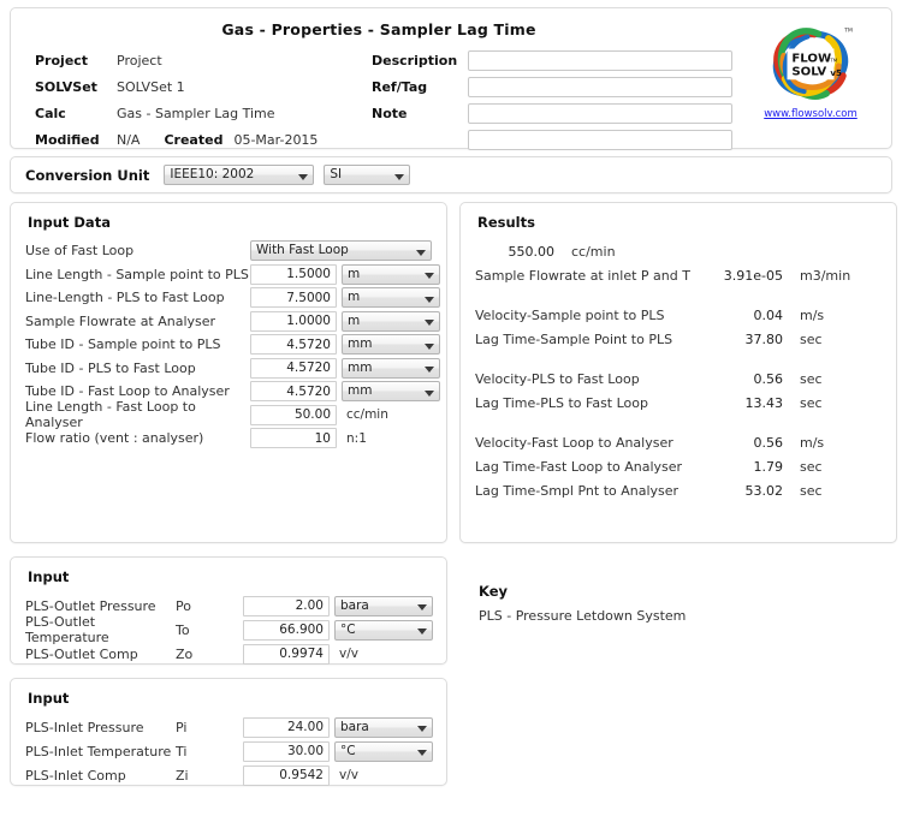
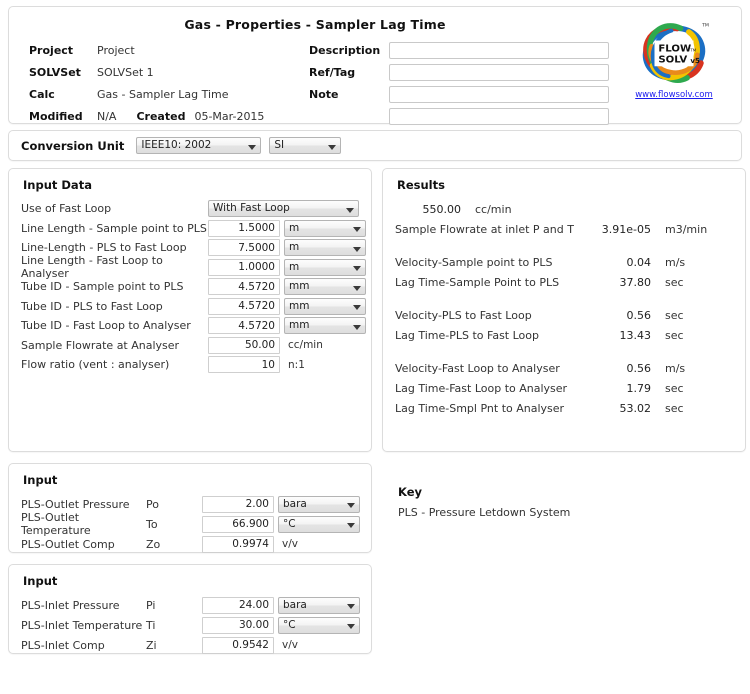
  Gas - Properties - Sampler Lag Time
  Project
  Project
  SOLVSet
  SOLVSet 1
  Calc
  Gas - Sampler Lag Time
  Modified
  N/A
  Created
  05-Mar-2015
  Description
  Ref/Tag
  Note
  FLOW
  SOLV
  v5
  www.flowsolv.com
  Conversion Unit
  IEEE10: 2002
  SI
  Input Data
  Use of Fast Loop
  With Fast Loop
  Line Length - Sample point to PLS
  1.5000
  m
  Line-Length - PLS to Fast Loop
  7.5000
  m
- Sample Flowrate at Analyser
+ Line Length - Fast Loop to Analyser
  1.0000
  m
  Tube ID - Sample point to PLS
  4.5720
  mm
  Tube ID - PLS to Fast Loop
  4.5720
  mm
  Tube ID - Fast Loop to Analyser
  4.5720
  mm
- Line Length - Fast Loop to Analyser
+ Sample Flowrate at Analyser
  50.00
  cc/min
  Flow ratio (vent : analyser)
  10
  n:1
  Input
  PLS-Outlet Pressure
  Po
  2.00
  bara
  PLS-Outlet Temperature
  To
  66.900
  °C
  PLS-Outlet Comp
  Zo
  0.9974
  v/v
  Input
  PLS-Inlet Pressure
  Pi
  24.00
  bara
  PLS-Inlet Temperature
  Ti
  30.00
  °C
  PLS-Inlet Comp
  Zi
  0.9542
  v/v
  Results
  550.00
  cc/min
  Sample Flowrate at inlet P and T
  3.91e-05
  m3/min
  Velocity-Sample point to PLS
  0.04
  m/s
  Lag Time-Sample Point to PLS
  37.80
  sec
  Velocity-PLS to Fast Loop
  0.56
  sec
  Lag Time-PLS to Fast Loop
  13.43
  sec
  Velocity-Fast Loop to Analyser
  0.56
  m/s
  Lag Time-Fast Loop to Analyser
  1.79
  sec
  Lag Time-Smpl Pnt to Analyser
  53.02
  sec
  Key
  PLS - Pressure Letdown System
